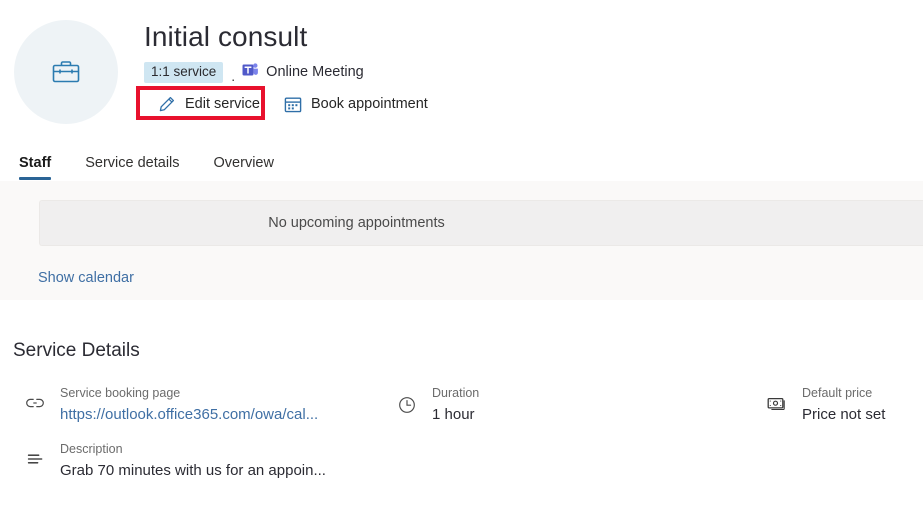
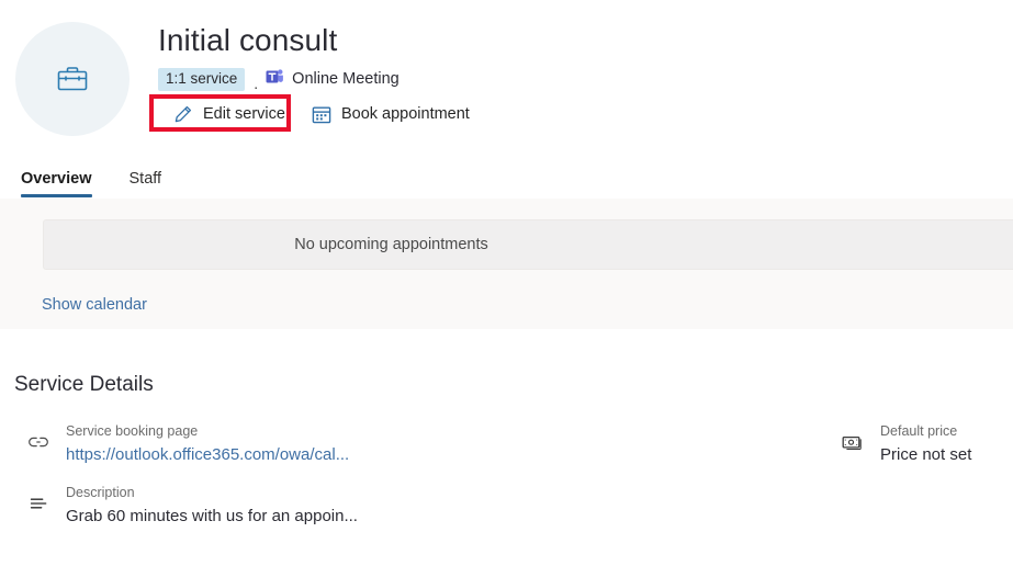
  Initial consult
  1:1 service
  .
  Online Meeting
  Edit service
  Book appointment
- Staff
+ Overview
- Service details
- Overview
+ Staff
  No upcoming appointments
  Show calendar
  Service Details
  Service booking page
  https://outlook.office365.com/owa/cal...
- Duration
- 1 hour
  Default price
  Price not set
  Description
- Grab 70 minutes with us for an appoin...
+ Grab 60 minutes with us for an appoin...
